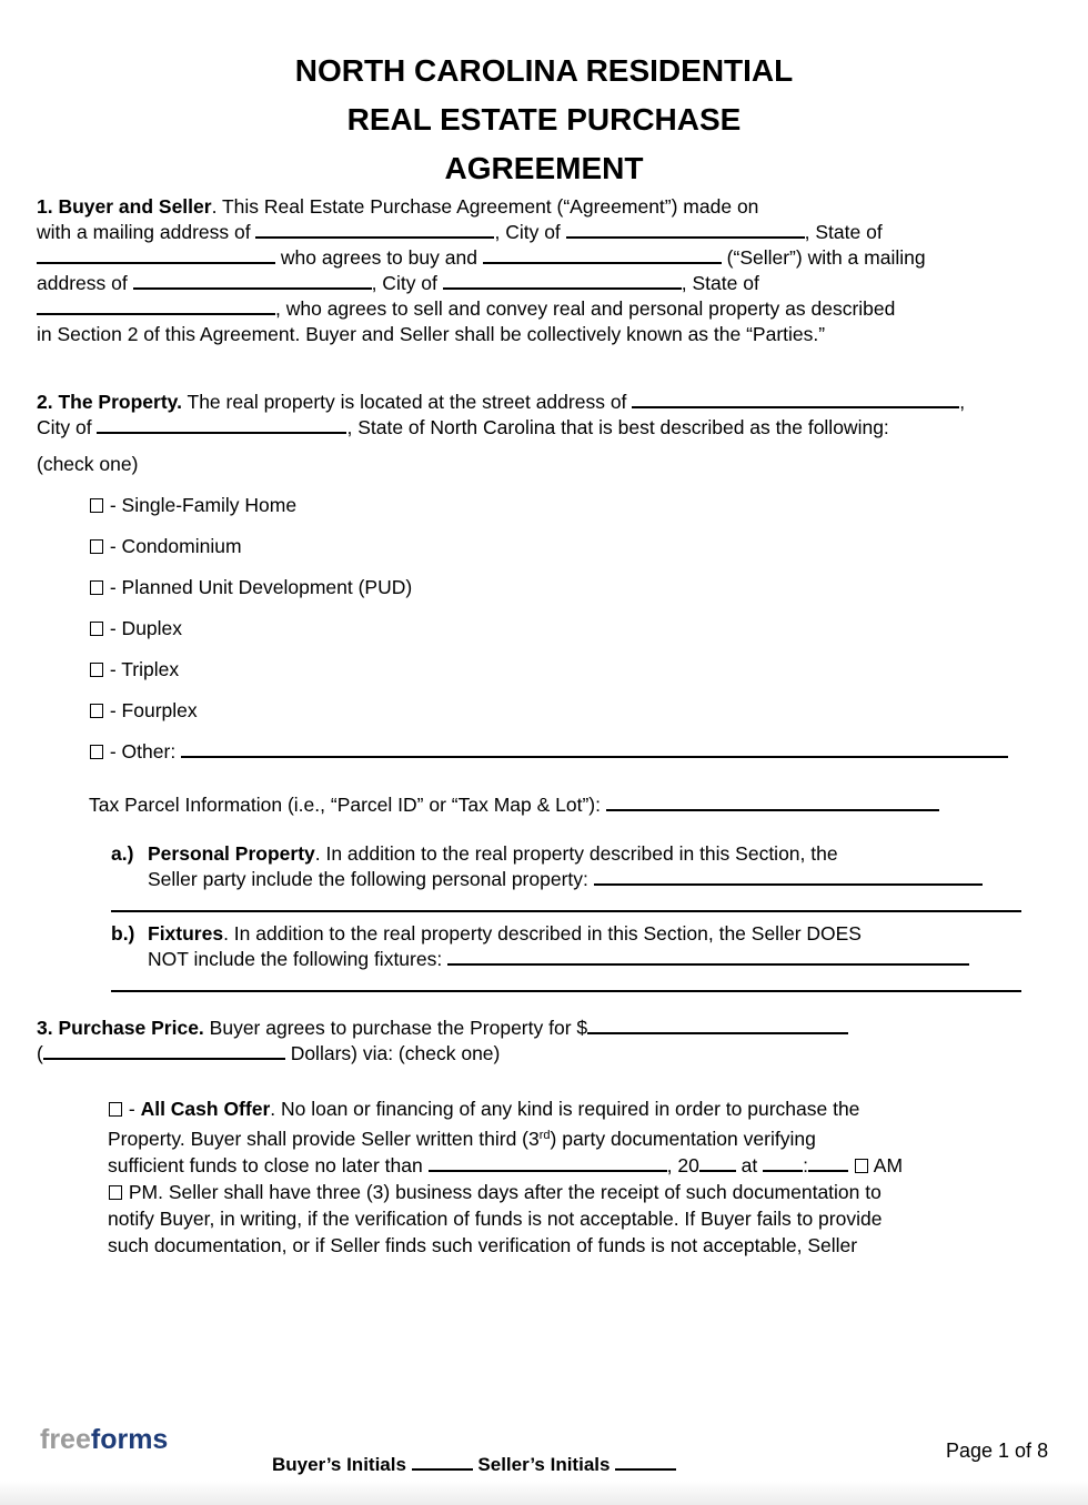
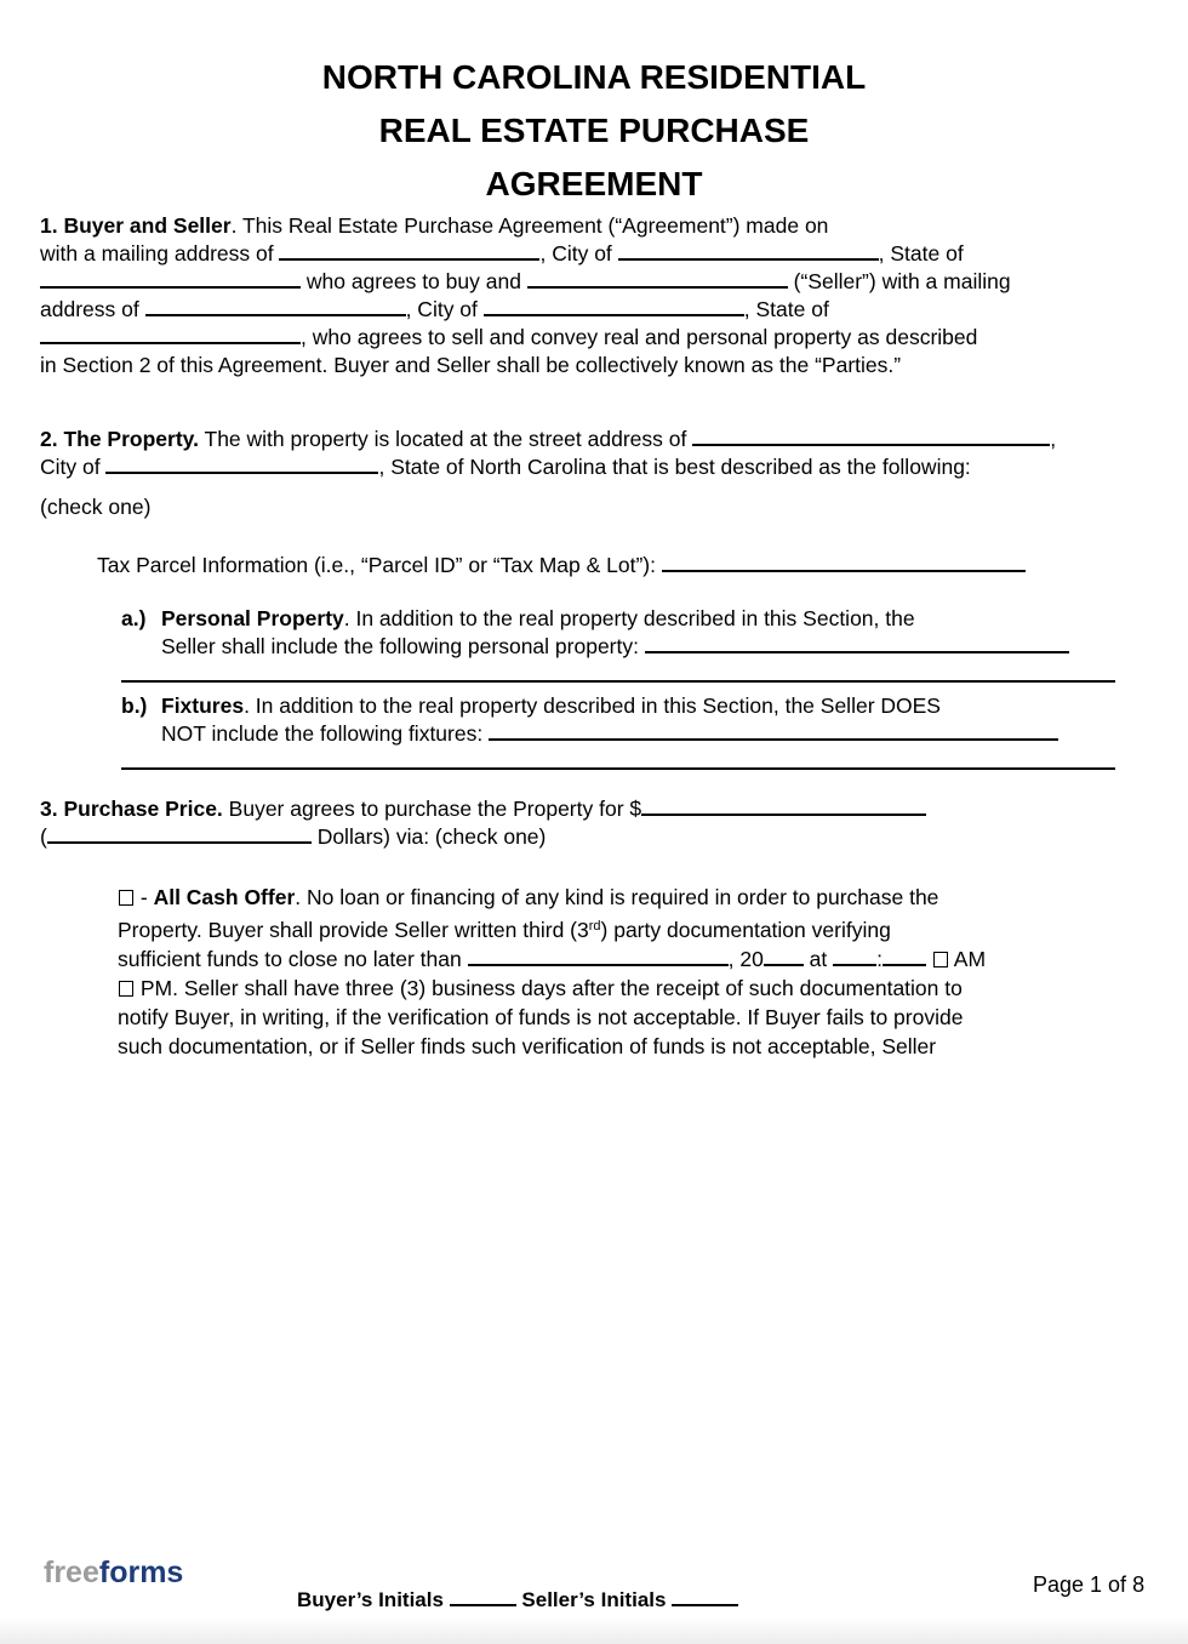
  NORTH CAROLINA RESIDENTIAL
  REAL ESTATE PURCHASE
  AGREEMENT
  1. Buyer and Seller. This Real Estate Purchase Agreement (“Agreement”) made on
  with a mailing address of , City of , State of
  who agrees to buy and (“Seller”) with a mailing
  address of , City of , State of
  , who agrees to sell and convey real and personal property as described
  in Section 2 of this Agreement. Buyer and Seller shall be collectively known as the “Parties.”
- 2. The Property. The real property is located at the street address of ,
+ 2. The Property. The with property is located at the street address of ,
  City of , State of North Carolina that is best described as the following:
  (check one)
- - Single-Family Home
- - Condominium
- - Planned Unit Development (PUD)
- - Duplex
- - Triplex
- - Fourplex
- - Other:
  Tax Parcel Information (i.e., “Parcel ID” or “Tax Map & Lot”):
  a.) Personal Property. In addition to the real property described in this Section, the
- Seller party include the following personal property:
+ Seller shall include the following personal property:
  b.) Fixtures. In addition to the real property described in this Section, the Seller DOES
  NOT include the following fixtures:
  3. Purchase Price. Buyer agrees to purchase the Property for $
  ( Dollars) via: (check one)
  - All Cash Offer. No loan or financing of any kind is required in order to purchase the
  Property. Buyer shall provide Seller written third (3rd) party documentation verifying
  sufficient funds to close no later than , 20 at : AM
  PM. Seller shall have three (3) business days after the receipt of such documentation to
  notify Buyer, in writing, if the verification of funds is not acceptable. If Buyer fails to provide
  such documentation, or if Seller finds such verification of funds is not acceptable, Seller
  freeforms
  Buyer’s Initials Seller’s Initials
  Page 1 of 8
